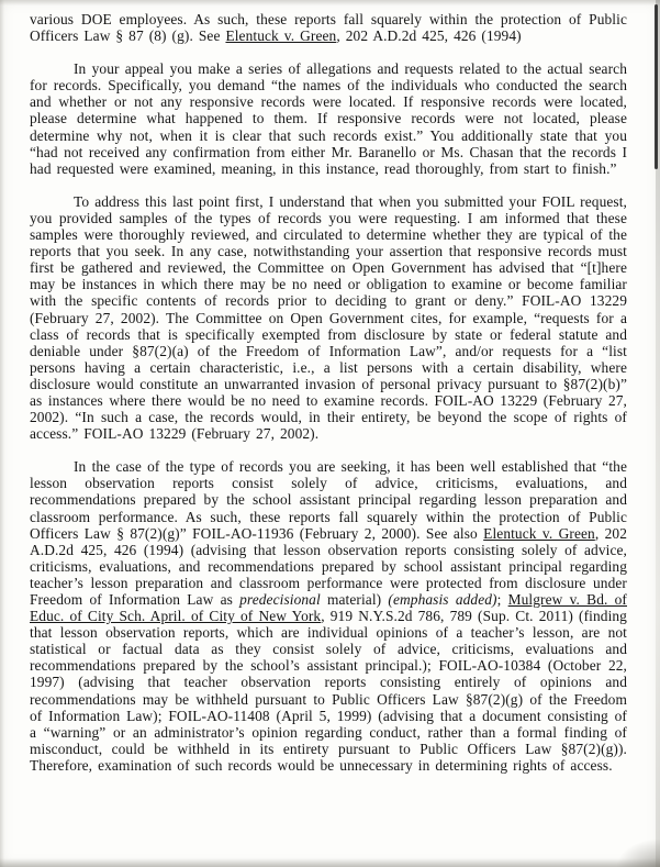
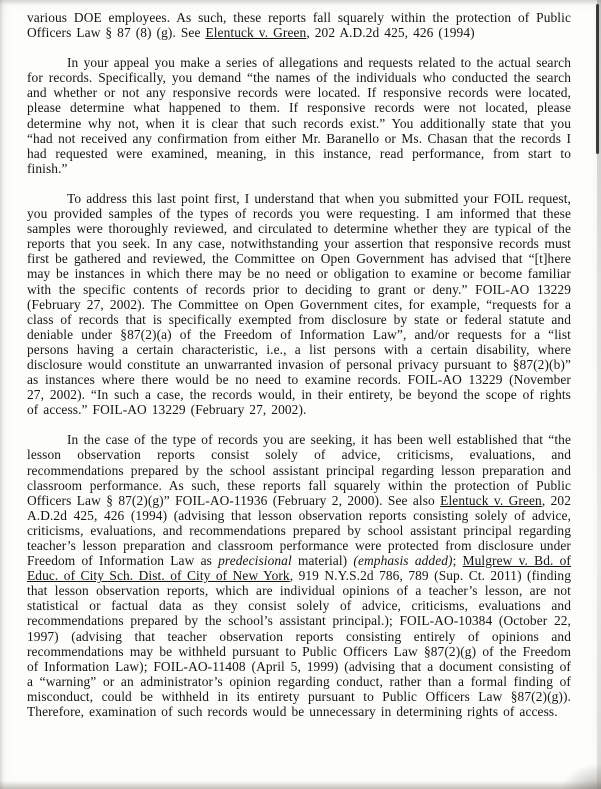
  various DOE employees. As such, these reports fall squarely within the protection of Public Officers Law § 87 (8) (g). See Elentuck v. Green, 202 A.D.2d 425, 426 (1994)
- In your appeal you make a series of allegations and requests related to the actual search for records. Specifically, you demand “the names of the individuals who conducted the search and whether or not any responsive records were located. If responsive records were located, please determine what happened to them. If responsive records were not located, please determine why not, when it is clear that such records exist.” You additionally state that you “had not received any confirmation from either Mr. Baranello or Ms. Chasan that the records I had requested were examined, meaning, in this instance, read thoroughly, from start to finish.”
+ In your appeal you make a series of allegations and requests related to the actual search for records. Specifically, you demand “the names of the individuals who conducted the search and whether or not any responsive records were located. If responsive records were located, please determine what happened to them. If responsive records were not located, please determine why not, when it is clear that such records exist.” You additionally state that you “had not received any confirmation from either Mr. Baranello or Ms. Chasan that the records I had requested were examined, meaning, in this instance, read performance, from start to finish.”
- To address this last point first, I understand that when you submitted your FOIL request, you provided samples of the types of records you were requesting. I am informed that these samples were thoroughly reviewed, and circulated to determine whether they are typical of the reports that you seek. In any case, notwithstanding your assertion that responsive records must first be gathered and reviewed, the Committee on Open Government has advised that “[t]here may be instances in which there may be no need or obligation to examine or become familiar with the specific contents of records prior to deciding to grant or deny.” FOIL-AO 13229 (February 27, 2002). The Committee on Open Government cites, for example, “requests for a class of records that is specifically exempted from disclosure by state or federal statute and deniable under §87(2)(a) of the Freedom of Information Law”, and/or requests for a “list persons having a certain characteristic, i.e., a list persons with a certain disability, where disclosure would constitute an unwarranted invasion of personal privacy pursuant to §87(2)(b)” as instances where there would be no need to examine records. FOIL-AO 13229 (February 27, 2002). “In such a case, the records would, in their entirety, be beyond the scope of rights of access.” FOIL-AO 13229 (February 27, 2002).
+ To address this last point first, I understand that when you submitted your FOIL request, you provided samples of the types of records you were requesting. I am informed that these samples were thoroughly reviewed, and circulated to determine whether they are typical of the reports that you seek. In any case, notwithstanding your assertion that responsive records must first be gathered and reviewed, the Committee on Open Government has advised that “[t]here may be instances in which there may be no need or obligation to examine or become familiar with the specific contents of records prior to deciding to grant or deny.” FOIL-AO 13229 (February 27, 2002). The Committee on Open Government cites, for example, “requests for a class of records that is specifically exempted from disclosure by state or federal statute and deniable under §87(2)(a) of the Freedom of Information Law”, and/or requests for a “list persons having a certain characteristic, i.e., a list persons with a certain disability, where disclosure would constitute an unwarranted invasion of personal privacy pursuant to §87(2)(b)” as instances where there would be no need to examine records. FOIL-AO 13229 (November 27, 2002). “In such a case, the records would, in their entirety, be beyond the scope of rights of access.” FOIL-AO 13229 (February 27, 2002).
- In the case of the type of records you are seeking, it has been well established that “the lesson observation reports consist solely of advice, criticisms, evaluations, and recommendations prepared by the school assistant principal regarding lesson preparation and classroom performance. As such, these reports fall squarely within the protection of Public Officers Law § 87(2)(g)” FOIL-AO-11936 (February 2, 2000). See also Elentuck v. Green, 202 A.D.2d 425, 426 (1994) (advising that lesson observation reports consisting solely of advice, criticisms, evaluations, and recommendations prepared by school assistant principal regarding teacher’s lesson preparation and classroom performance were protected from disclosure under Freedom of Information Law as predecisional material) (emphasis added); Mulgrew v. Bd. of Educ. of City Sch. April. of City of New York, 919 N.Y.S.2d 786, 789 (Sup. Ct. 2011) (finding that lesson observation reports, which are individual opinions of a teacher’s lesson, are not statistical or factual data as they consist solely of advice, criticisms, evaluations and recommendations prepared by the school’s assistant principal.); FOIL-AO-10384 (October 22, 1997) (advising that teacher observation reports consisting entirely of opinions and recommendations may be withheld pursuant to Public Officers Law §87(2)(g) of the Freedom of Information Law); FOIL-AO-11408 (April 5, 1999) (advising that a document consisting of a “warning” or an administrator’s opinion regarding conduct, rather than a formal finding of misconduct, could be withheld in its entirety pursuant to Public Officers Law §87(2)(g)). Therefore, examination of such records would be unnecessary in determining rights of access.
+ In the case of the type of records you are seeking, it has been well established that “the lesson observation reports consist solely of advice, criticisms, evaluations, and recommendations prepared by the school assistant principal regarding lesson preparation and classroom performance. As such, these reports fall squarely within the protection of Public Officers Law § 87(2)(g)” FOIL-AO-11936 (February 2, 2000). See also Elentuck v. Green, 202 A.D.2d 425, 426 (1994) (advising that lesson observation reports consisting solely of advice, criticisms, evaluations, and recommendations prepared by school assistant principal regarding teacher’s lesson preparation and classroom performance were protected from disclosure under Freedom of Information Law as predecisional material) (emphasis added); Mulgrew v. Bd. of Educ. of City Sch. Dist. of City of New York, 919 N.Y.S.2d 786, 789 (Sup. Ct. 2011) (finding that lesson observation reports, which are individual opinions of a teacher’s lesson, are not statistical or factual data as they consist solely of advice, criticisms, evaluations and recommendations prepared by the school’s assistant principal.); FOIL-AO-10384 (October 22, 1997) (advising that teacher observation reports consisting entirely of opinions and recommendations may be withheld pursuant to Public Officers Law §87(2)(g) of the Freedom of Information Law); FOIL-AO-11408 (April 5, 1999) (advising that a document consisting of a “warning” or an administrator’s opinion regarding conduct, rather than a formal finding of misconduct, could be withheld in its entirety pursuant to Public Officers Law §87(2)(g)). Therefore, examination of such records would be unnecessary in determining rights of access.
